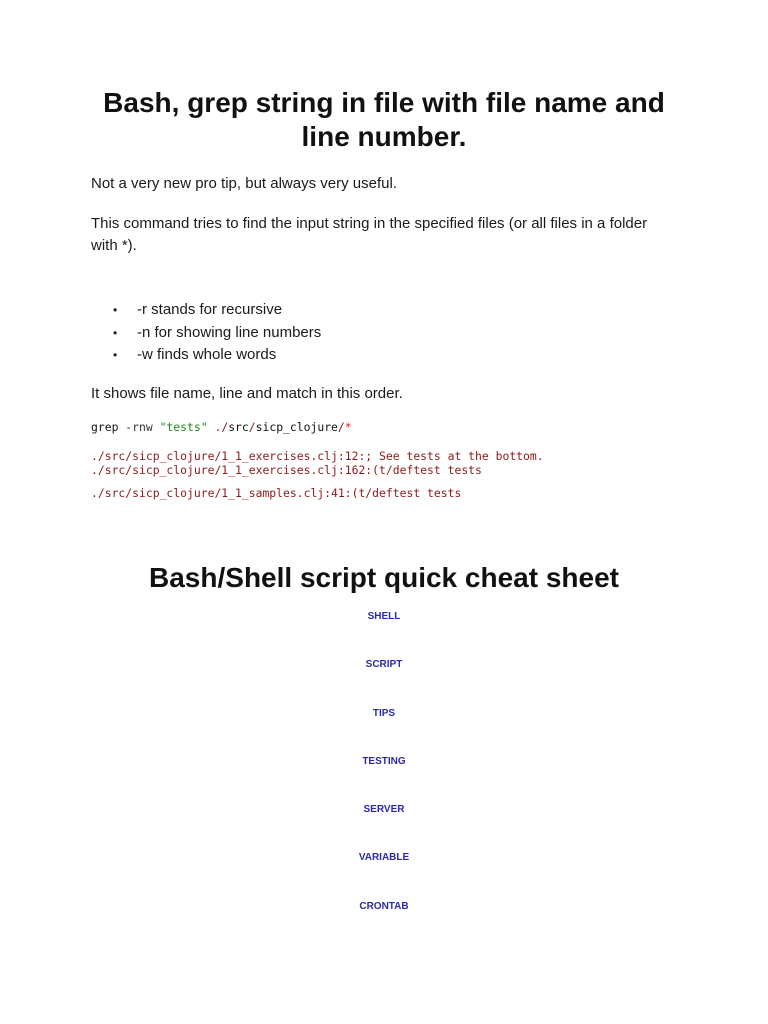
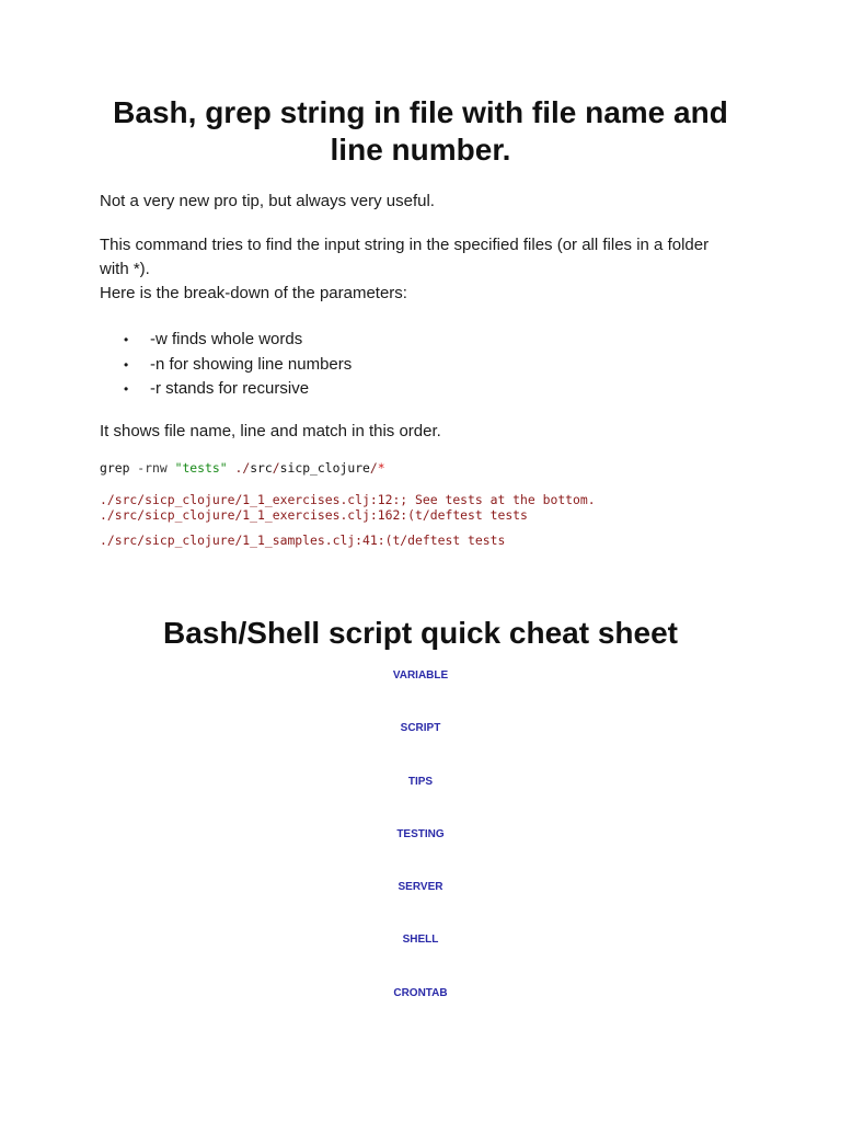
  Bash, grep string in file with file name and line number.
  Not a very new pro tip, but always very useful.
  This command tries to find the input string in the specified files (or all files in a folder with *).
+ Here is the break-down of the parameters:
  •
- -r stands for recursive
+ -w finds whole words
  •
  -n for showing line numbers
  •
- -w finds whole words
+ -r stands for recursive
  It shows file name, line and match in this order.
  grep -rnw "tests" ./src/sicp_clojure/*
  ./src/sicp_clojure/1_1_exercises.clj:12:; See tests at the bottom.
  ./src/sicp_clojure/1_1_exercises.clj:162:(t/deftest tests
  ./src/sicp_clojure/1_1_samples.clj:41:(t/deftest tests
  Bash/Shell script quick cheat sheet
- SHELL
+ VARIABLE
  SCRIPT
  TIPS
  TESTING
  SERVER
- VARIABLE
+ SHELL
  CRONTAB
